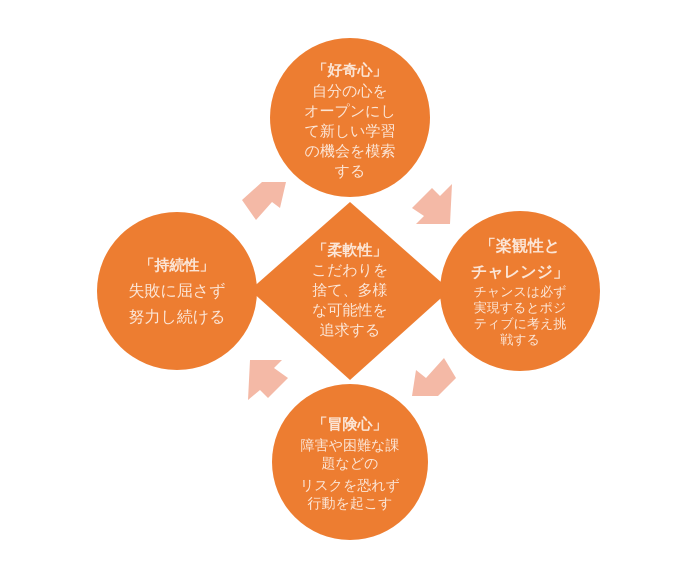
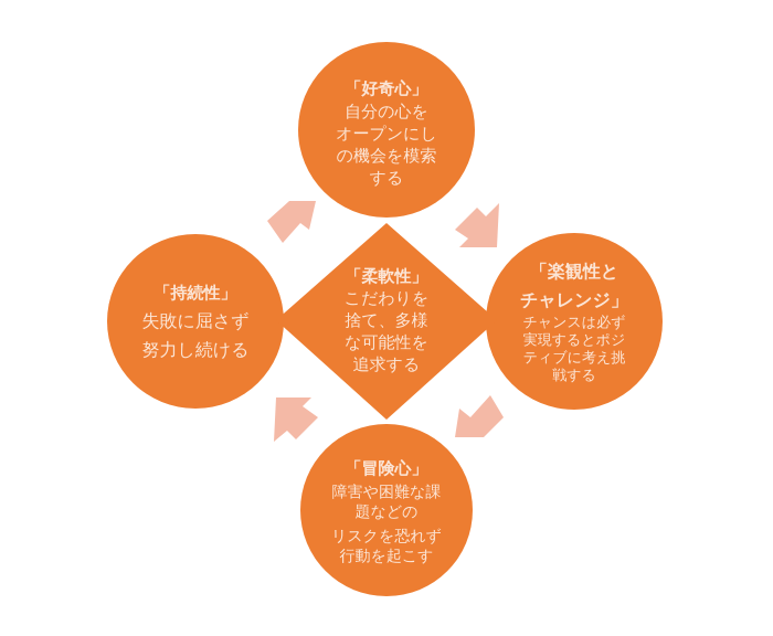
  「好奇心」
  自分の心を
  オープンにし
- て新しい学習
  の機会を模索
  する
  「楽観性と
  チャレンジ」
  チャンスは必ず
  実現するとポジ
  ティブに考え挑
  戦する
  「冒険心」
  障害や困難な課
  題などの
  リスクを恐れず
  行動を起こす
  「持続性」
  失敗に屈さず
  努力し続ける
  「柔軟性」
  こだわりを
  捨て、多様
  な可能性を
  追求する
